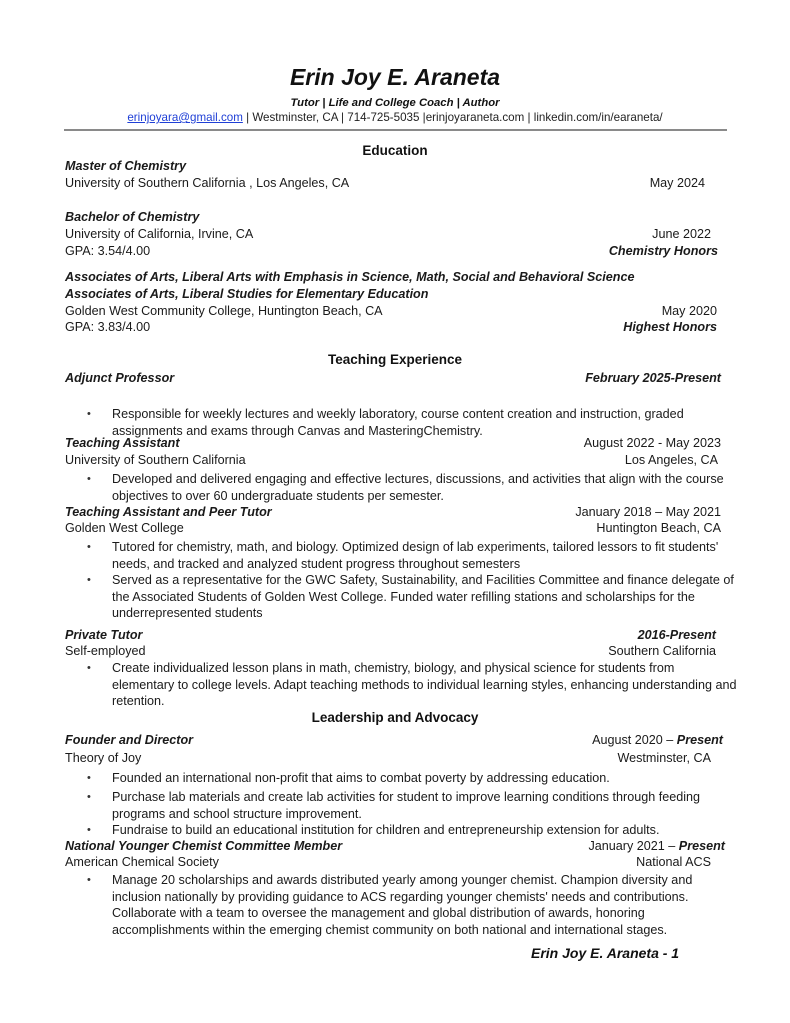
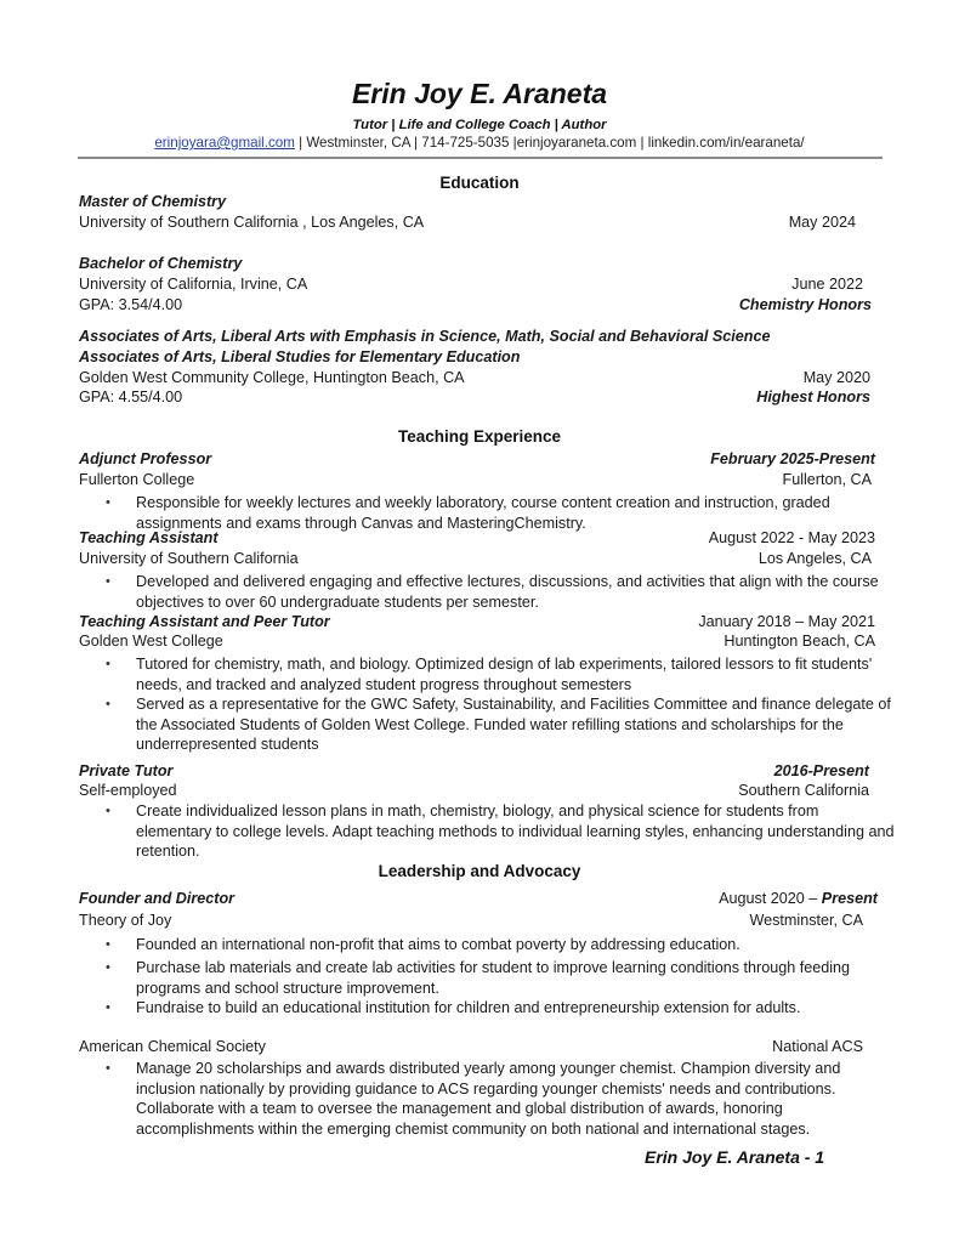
  Erin Joy E. Araneta
  Tutor | Life and College Coach | Author
  erinjoyara@gmail.com | Westminster, CA | 714-725-5035 |erinjoyaraneta.com | linkedin.com/in/earaneta/
  Education
  Master of Chemistry
  University of Southern California , Los Angeles, CA
  May 2024
  Bachelor of Chemistry
  University of California, Irvine, CA
  June 2022
  GPA: 3.54/4.00
  Chemistry Honors
  Associates of Arts, Liberal Arts with Emphasis in Science, Math, Social and Behavioral Science
  Associates of Arts, Liberal Studies for Elementary Education
  Golden West Community College, Huntington Beach, CA
  May 2020
- GPA: 3.83/4.00
+ GPA: 4.55/4.00
  Highest Honors
  Teaching Experience
  Adjunct Professor
  February 2025-Present
+ Fullerton College
+ Fullerton, CA
  •
  Responsible for weekly lectures and weekly laboratory, course content creation and instruction, graded assignments and exams through Canvas and MasteringChemistry.
  Teaching Assistant
  August 2022 - May 2023
  University of Southern California
  Los Angeles, CA
  •
  Developed and delivered engaging and effective lectures, discussions, and activities that align with the course objectives to over 60 undergraduate students per semester.
  Teaching Assistant and Peer Tutor
  January 2018 – May 2021
  Golden West College
  Huntington Beach, CA
  •
  Tutored for chemistry, math, and biology. Optimized design of lab experiments, tailored lessors to fit students' needs, and tracked and analyzed student progress throughout semesters
  •
  Served as a representative for the GWC Safety, Sustainability, and Facilities Committee and finance delegate of the Associated Students of Golden West College. Funded water refilling stations and scholarships for the underrepresented students
  Private Tutor
  2016-Present
  Self-employed
  Southern California
  •
  Create individualized lesson plans in math, chemistry, biology, and physical science for students from elementary to college levels. Adapt teaching methods to individual learning styles, enhancing understanding and retention.
  Leadership and Advocacy
  Founder and Director
  August 2020 – Present
  Theory of Joy
  Westminster, CA
  •
  Founded an international non-profit that aims to combat poverty by addressing education.
  •
  Purchase lab materials and create lab activities for student to improve learning conditions through feeding programs and school structure improvement.
  •
  Fundraise to build an educational institution for children and entrepreneurship extension for adults.
- National Younger Chemist Committee Member
- January 2021 – Present
  American Chemical Society
  National ACS
  •
  Manage 20 scholarships and awards distributed yearly among younger chemist. Champion diversity and inclusion nationally by providing guidance to ACS regarding younger chemists' needs and contributions. Collaborate with a team to oversee the management and global distribution of awards, honoring accomplishments within the emerging chemist community on both national and international stages.
  Erin Joy E. Araneta - 1
